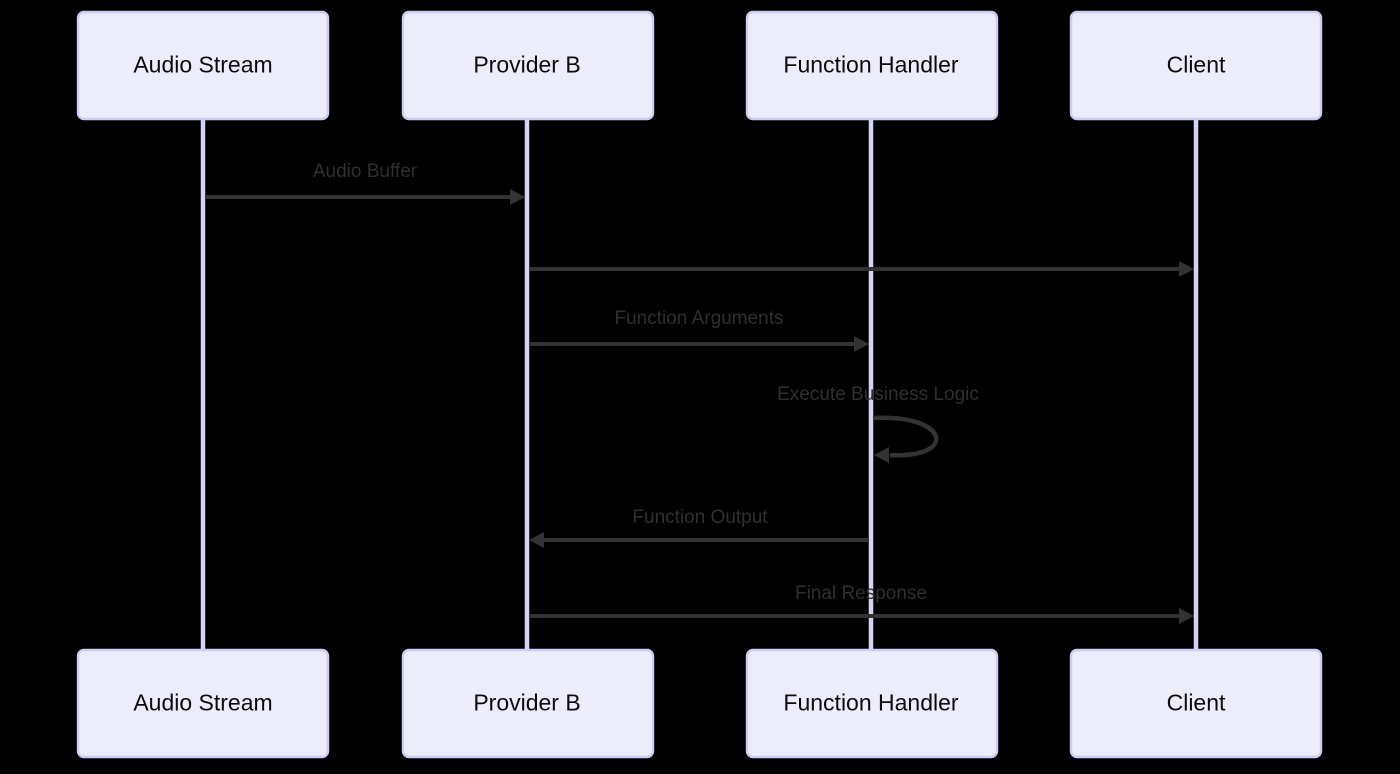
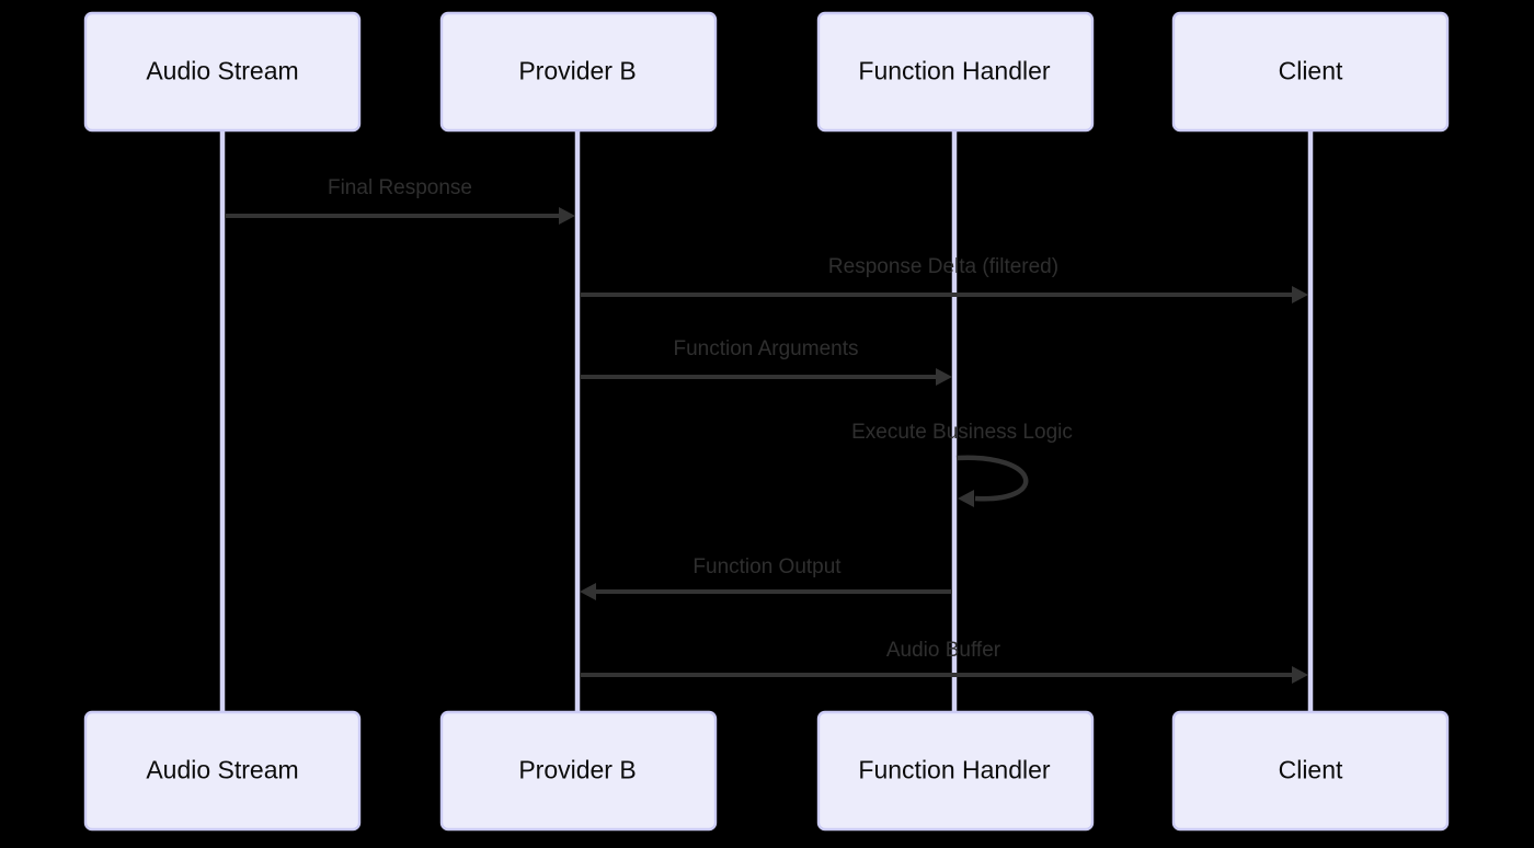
- Audio Buffer
+ Final Response
+ Response Delta (filtered)
  Function Arguments
  Execute Business Logic
  Function Output
- Final Response
+ Audio Buffer
  Audio Stream
  Provider B
  Function Handler
  Client
  Audio Stream
  Provider B
  Function Handler
  Client
